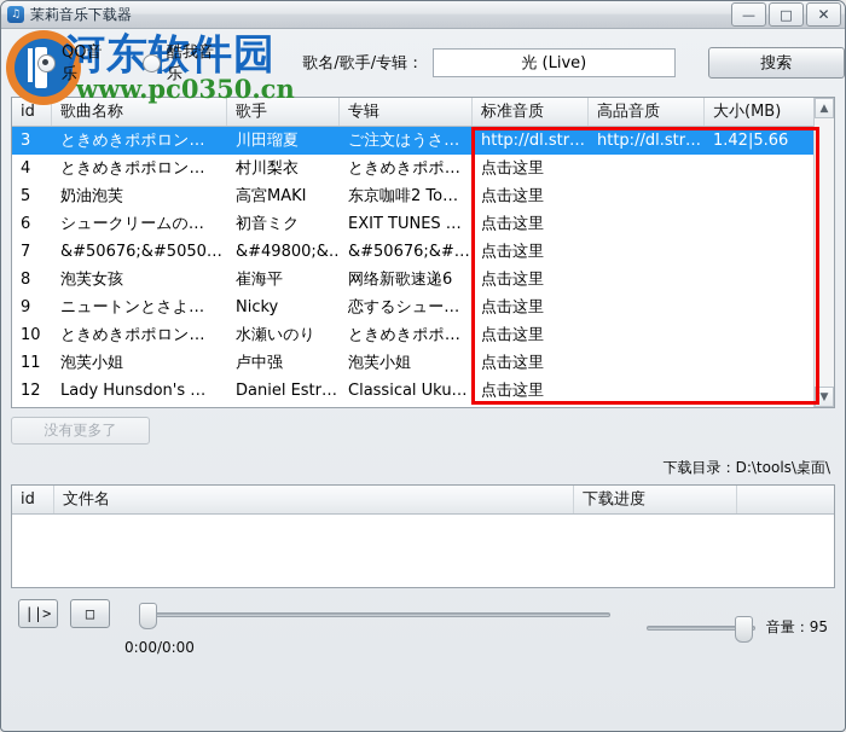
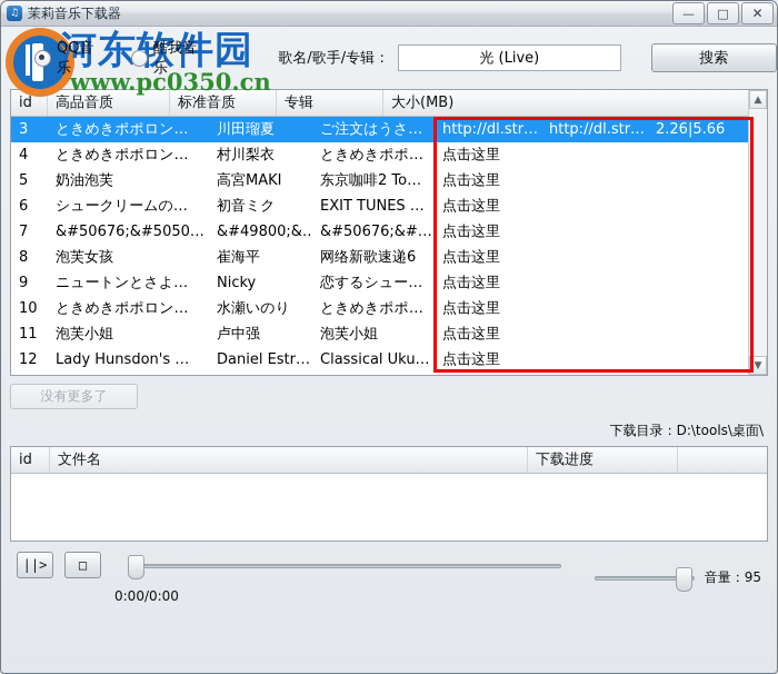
  ♫
  茉莉音乐下载器
  —
  □
  ✕
  河东软件园
  www.pc0350.cn
  QQ音乐
  酷我音乐
  歌名/歌手/专辑：
  光 (Live)
  搜索
  id
- 歌曲名称
- 歌手
- 专辑
+ 高品音质
  标准音质
- 高品音质
+ 专辑
  大小(MB)
  3
  ときめきポポロン…
  川田瑠夏
  ご注文はうさ…
  http://dl.str…
  http://dl.str…
- 1.42|5.66
+ 2.26|5.66
  4
  ときめきポポロン…
  村川梨衣
  ときめきポポ…
  点击这里
  5
  奶油泡芙
  高宮MAKI
  东京咖啡2 To…
  点击这里
  6
  シュークリームの…
  初音ミク
  EXIT TUNES …
  点击这里
  7
  &#50676;&#5050…
  &#49800;&…
  &#50676;&#…
  点击这里
  8
  泡芙女孩
  崔海平
  网络新歌速递6
  点击这里
  9
  ニュートンとさよ…
  Nicky
  恋するシュー…
  点击这里
  10
  ときめきポポロン…
  水瀬いのり
  ときめきポポ…
  点击这里
  11
  泡芙小姐
  卢中强
  泡芙小姐
  点击这里
  12
  Lady Hunsdon's …
  Daniel Estr…
  Classical Uku…
  点击这里
  ▲
  ▼
  没有更多了
  下载目录：D:\tools\桌面\
  id
  文件名
  下载进度
  ||>
  □
  0:00/0:00
  音量：95
